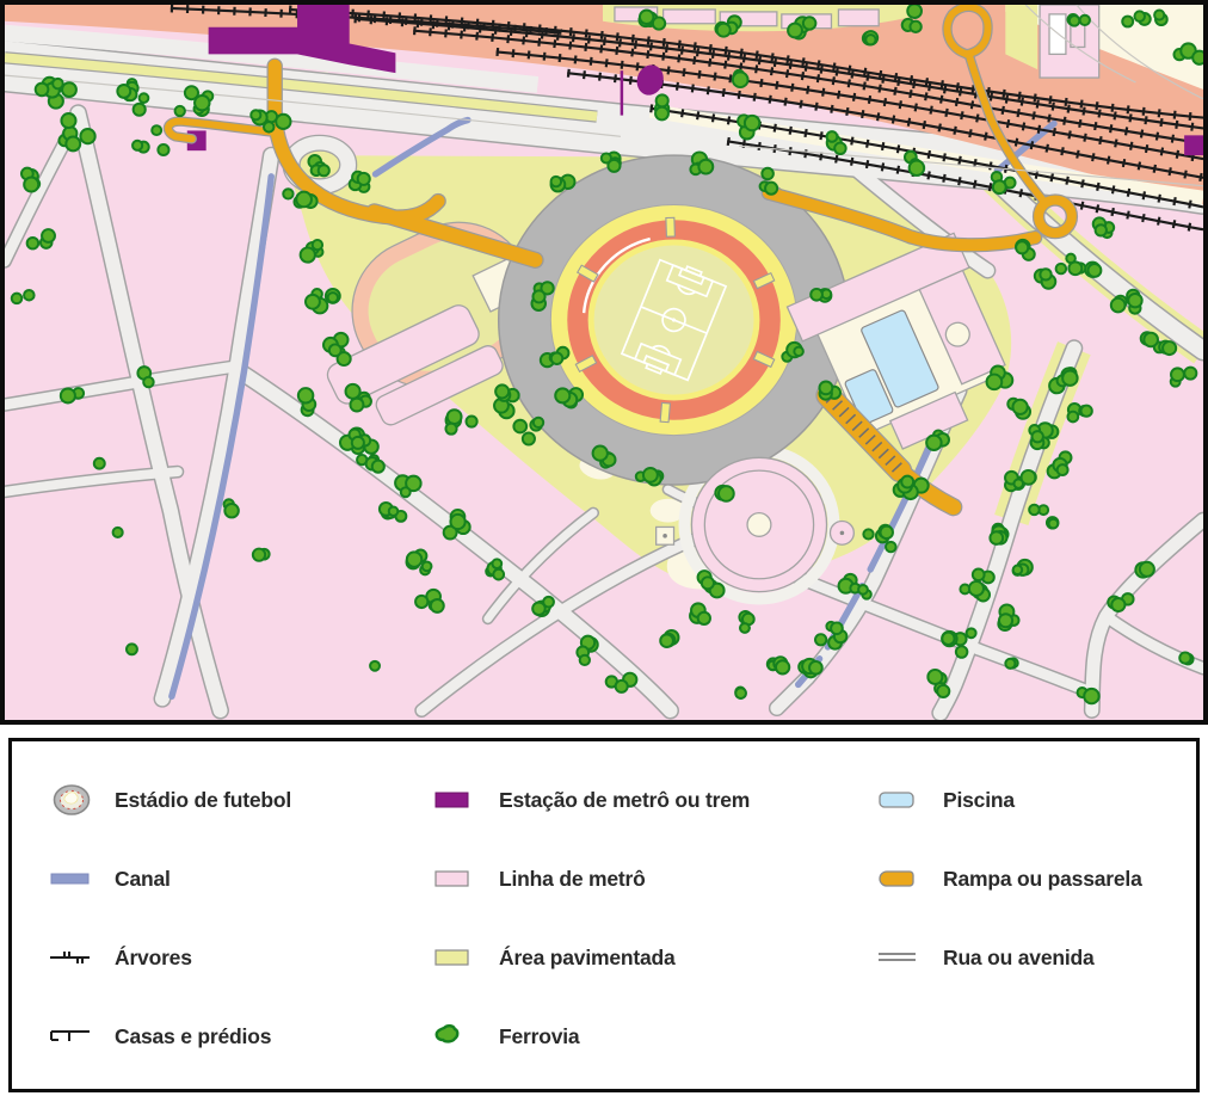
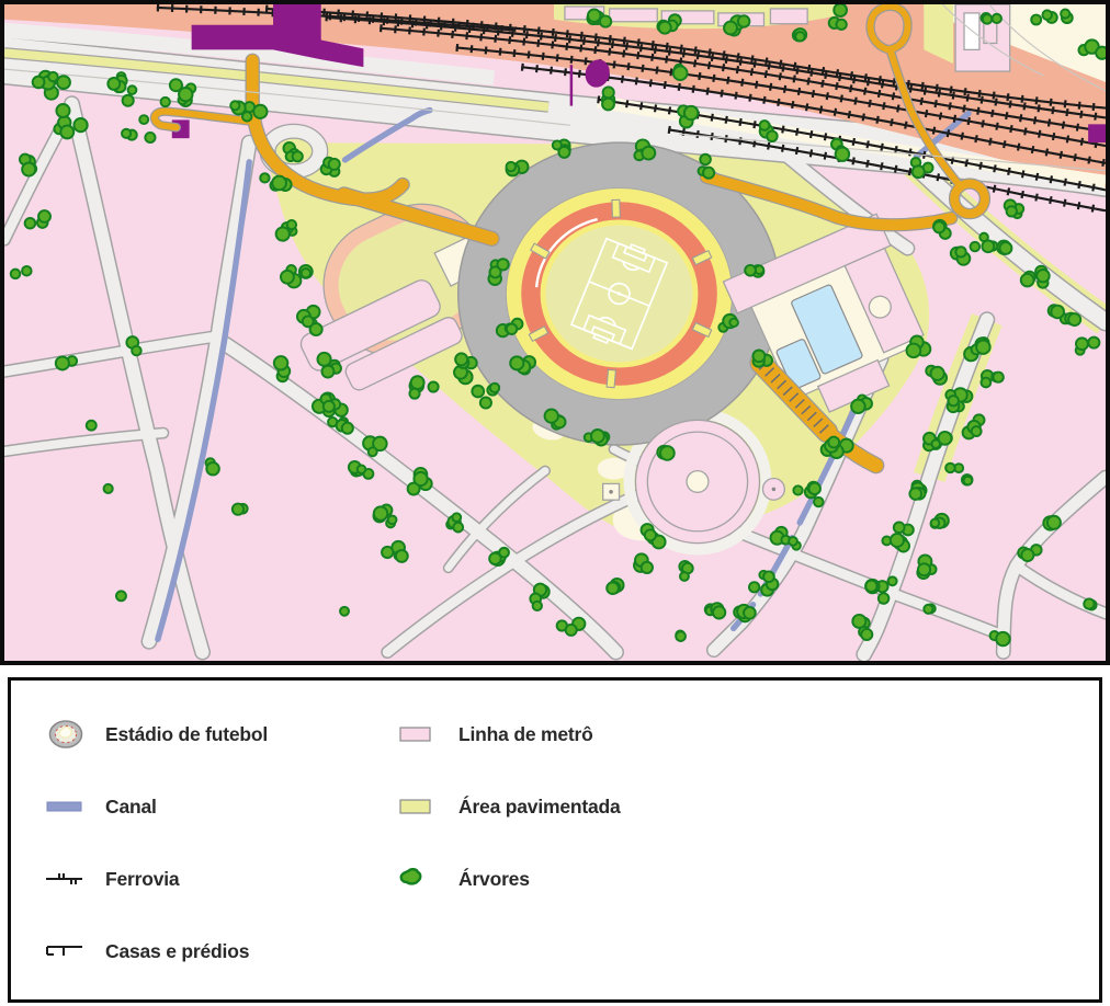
  Estádio de futebol
  Canal
- Árvores
+ Ferrovia
  Casas e prédios
- Estação de metrô ou trem
  Linha de metrô
  Área pavimentada
- Ferrovia
+ Árvores
- Piscina
- Rampa ou passarela
- Rua ou avenida
